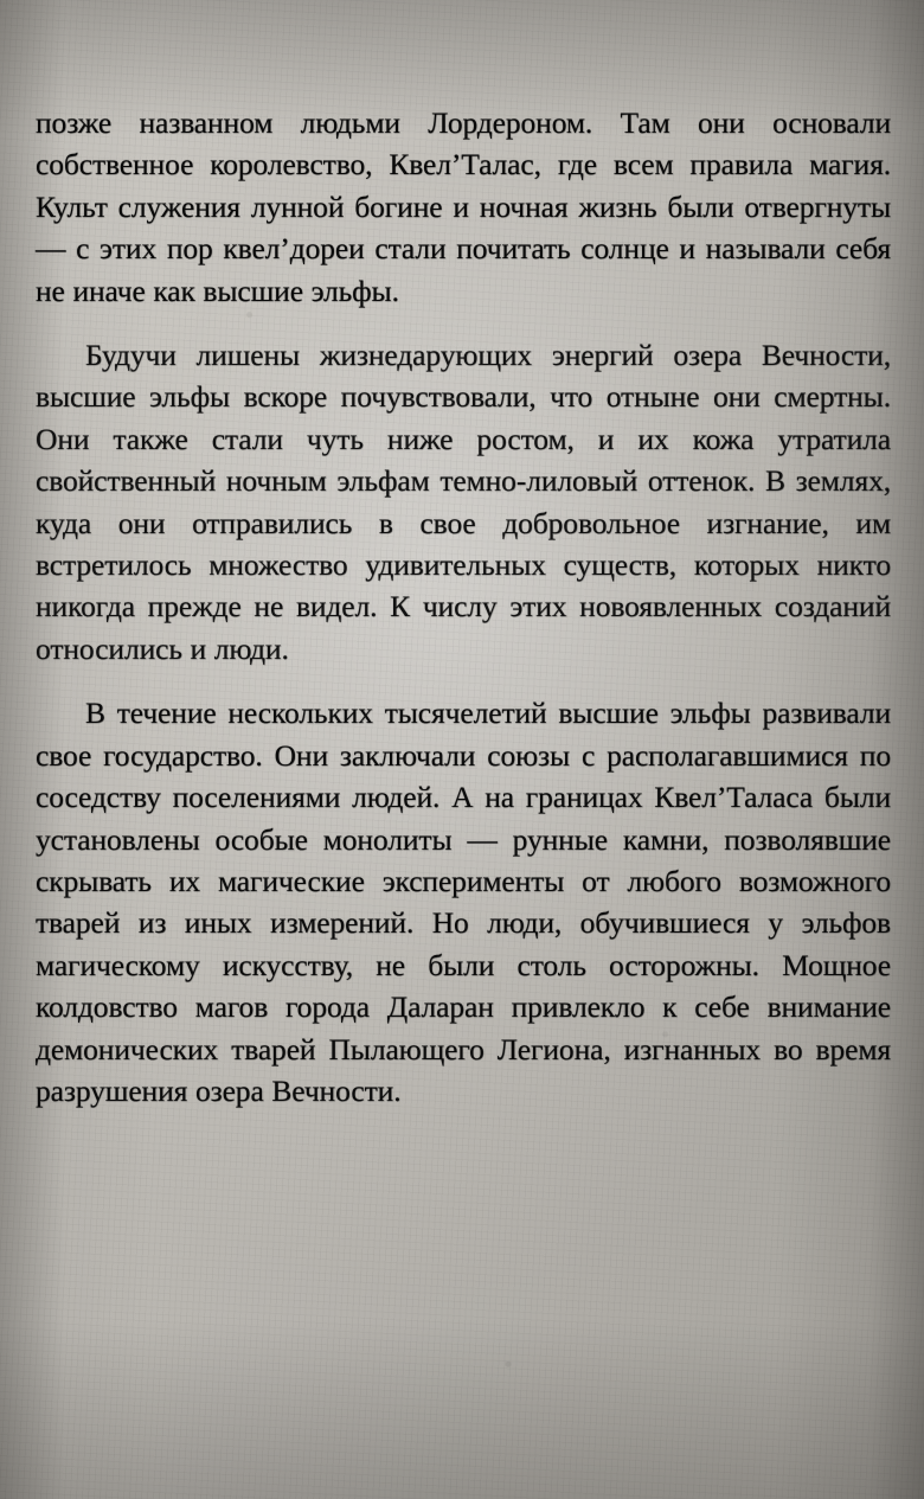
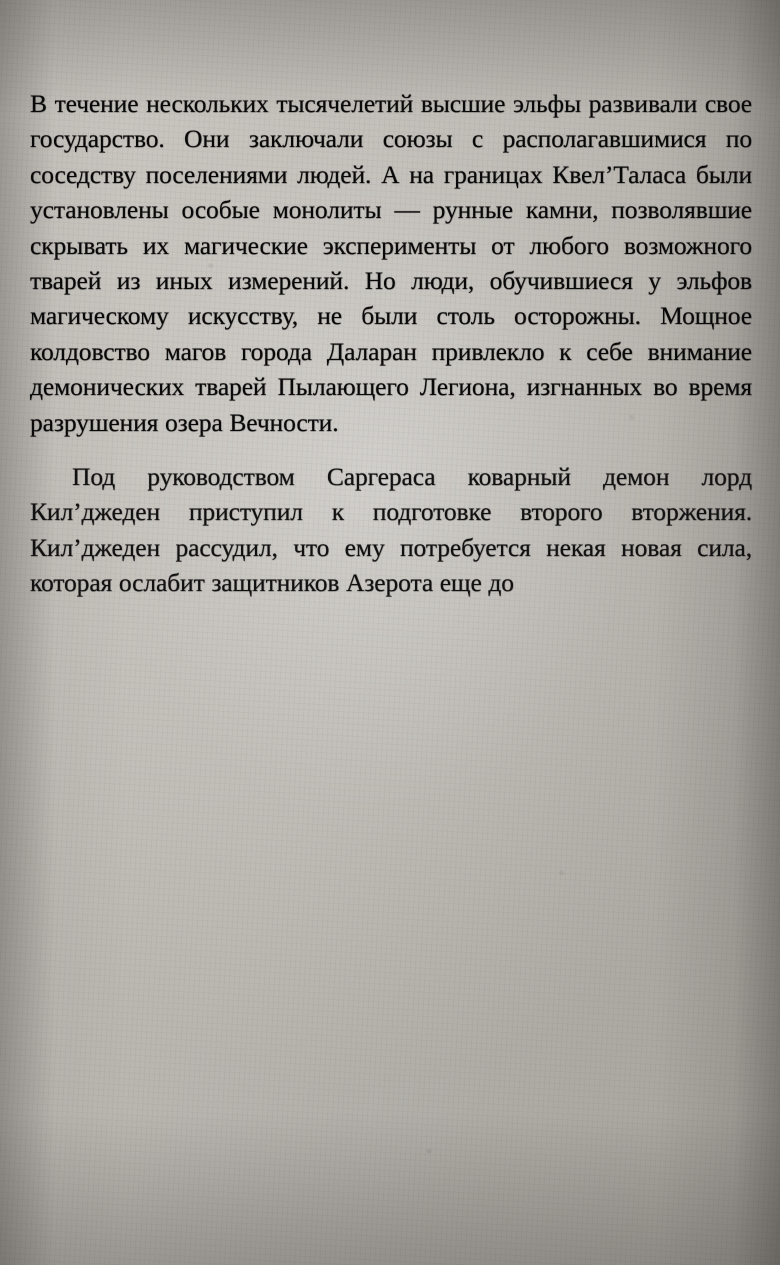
- позже названном людьми Лордероном. Там они основали собственное королевство, Квел’Талас, где всем правила магия. Культ служения лунной богине и ночная жизнь были отвергнуты — с этих пор квел’дореи стали почитать солнце и называли себя не иначе как высшие эльфы.
- Будучи лишены жизнедарующих энергий озера Вечности, высшие эльфы вскоре почувствовали, что отныне они смертны. Они также стали чуть ниже ростом, и их кожа утратила свойственный ночным эльфам темно-лиловый оттенок. В землях, куда они отправились в свое добровольное изгнание, им встретилось множество удивительных существ, которых никто никогда прежде не видел. К числу этих новоявленных созданий относились и люди.
  В течение нескольких тысячелетий высшие эльфы развивали свое государство. Они заключали союзы с располагавшимися по соседству поселениями людей. А на границах Квел’Таласа были установлены особые монолиты — рунные камни, позволявшие скрывать их магические эксперименты от любого возможного тварей из иных измерений. Но люди, обучившиеся у эльфов магическому искусству, не были столь осторожны. Мощное колдовство магов города Даларан привлекло к себе внимание демонических тварей Пылающего Легиона, изгнанных во время разрушения озера Вечности.
+ Под руководством Саргераса коварный демон лорд Кил’джеден приступил к подготовке второго вторжения. Кил’джеден рассудил, что ему потребуется некая новая сила, которая ослабит защитников Азерота еще до
